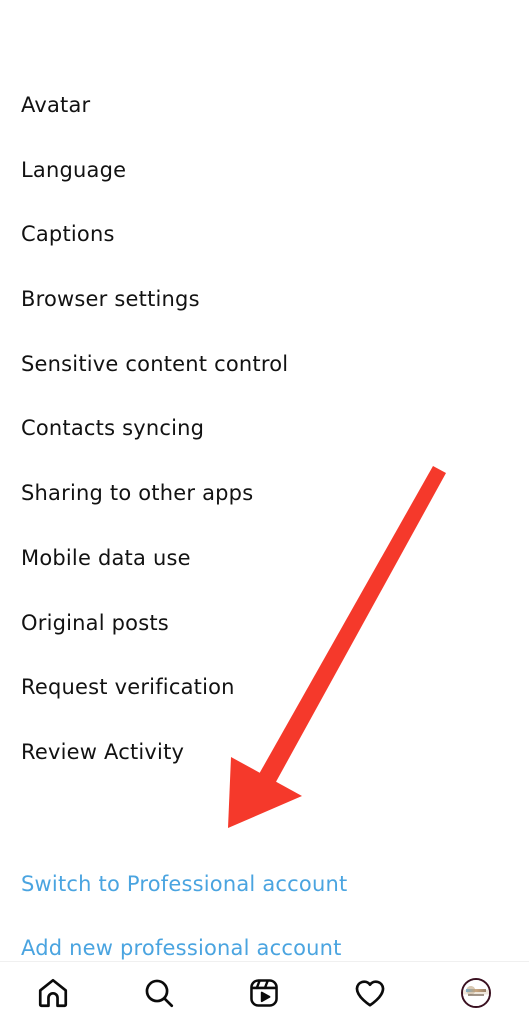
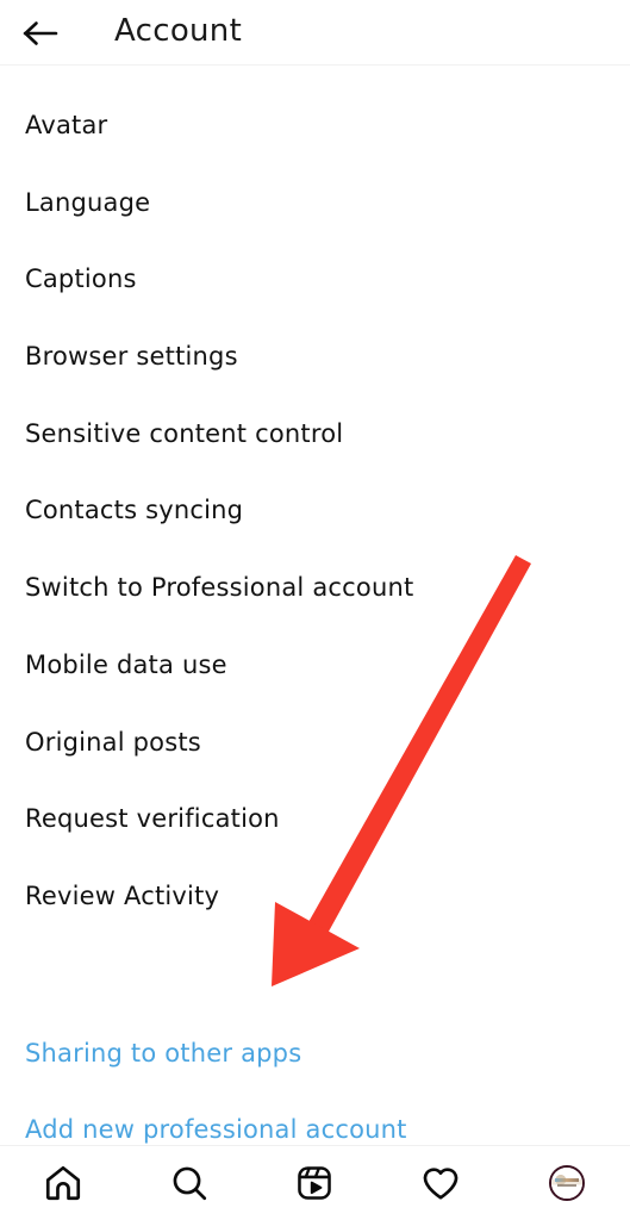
+ Account
  Avatar
  Language
  Captions
  Browser settings
  Sensitive content control
  Contacts syncing
- Sharing to other apps
+ Switch to Professional account
  Mobile data use
  Original posts
  Request verification
  Review Activity
- Switch to Professional account
+ Sharing to other apps
  Add new professional account
